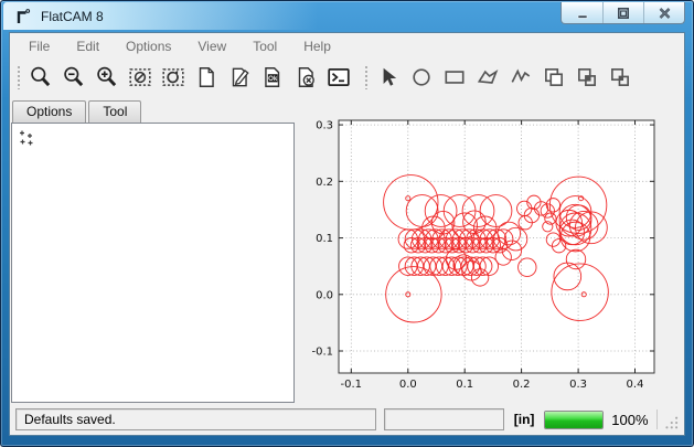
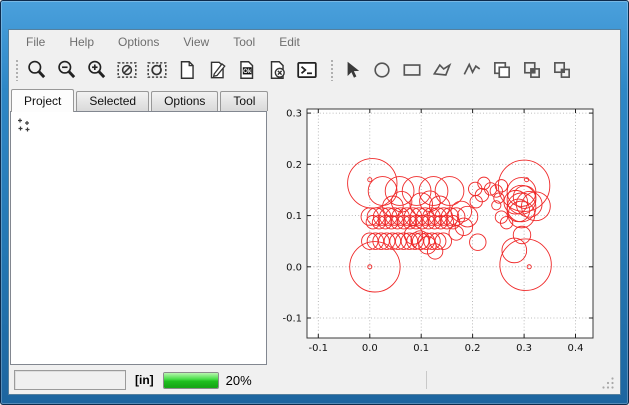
- FlatCAM 8
  File
- Edit
+ Help
  Options
  View
  Tool
- Help
+ Edit
+ Project
+ Selected
  Options
  Tool
  -0.1
  0.0
  0.1
  0.2
  0.3
  0.4
  -0.1
  0.0
  0.1
  0.2
  0.3
- Defaults saved.
  [in]
- 100%
+ 20%
